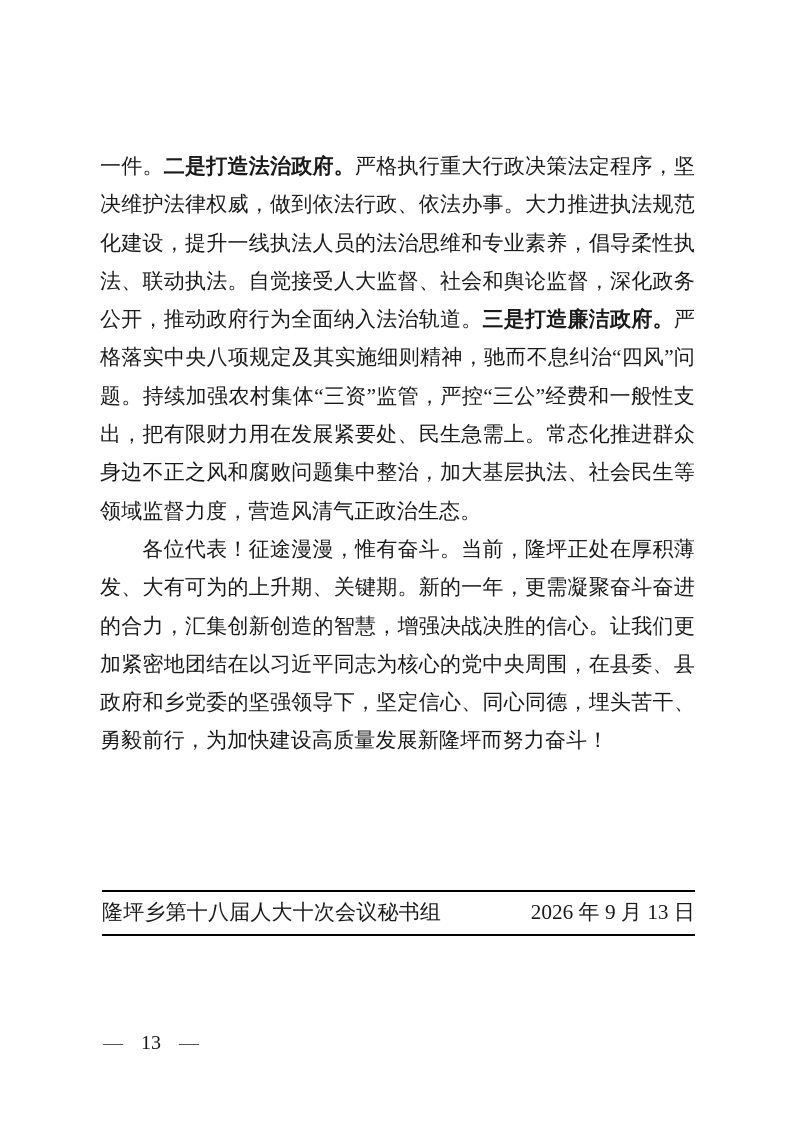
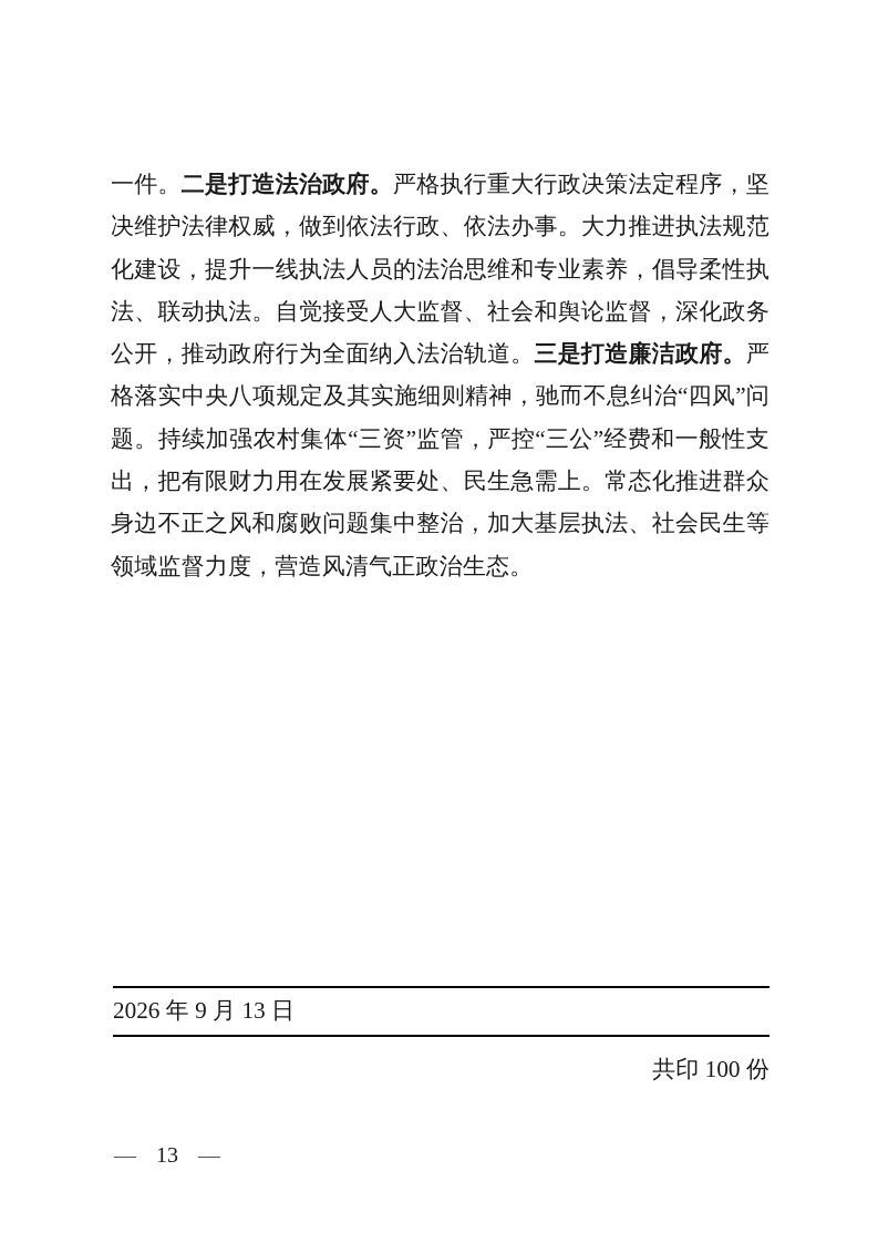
  一件。二是打造法治政府。严格执行重大行政决策法定程序，坚决维护法律权威，做到依法行政、依法办事。大力推进执法规范化建设，提升一线执法人员的法治思维和专业素养，倡导柔性执法、联动执法。自觉接受人大监督、社会和舆论监督，深化政务公开，推动政府行为全面纳入法治轨道。三是打造廉洁政府。严格落实中央八项规定及其实施细则精神，驰而不息纠治“四风”问题。持续加强农村集体“三资”监管，严控“三公”经费和一般性支出，把有限财力用在发展紧要处、民生急需上。常态化推进群众身边不正之风和腐败问题集中整治，加大基层执法、社会民生等领域监督力度，营造风清气正政治生态。
- 各位代表！征途漫漫，惟有奋斗。当前，隆坪正处在厚积薄发、大有可为的上升期、关键期。新的一年，更需凝聚奋斗奋进的合力，汇集创新创造的智慧，增强决战决胜的信心。让我们更加紧密地团结在以习近平同志为核心的党中央周围，在县委、县政府和乡党委的坚强领导下，坚定信心、同心同德，埋头苦干、勇毅前行，为加快建设高质量发展新隆坪而努力奋斗！
- 隆坪乡第十八届人大十次会议秘书组
  2026 年 9 月 13 日
+ 共印 100 份
  —
  13
  —
